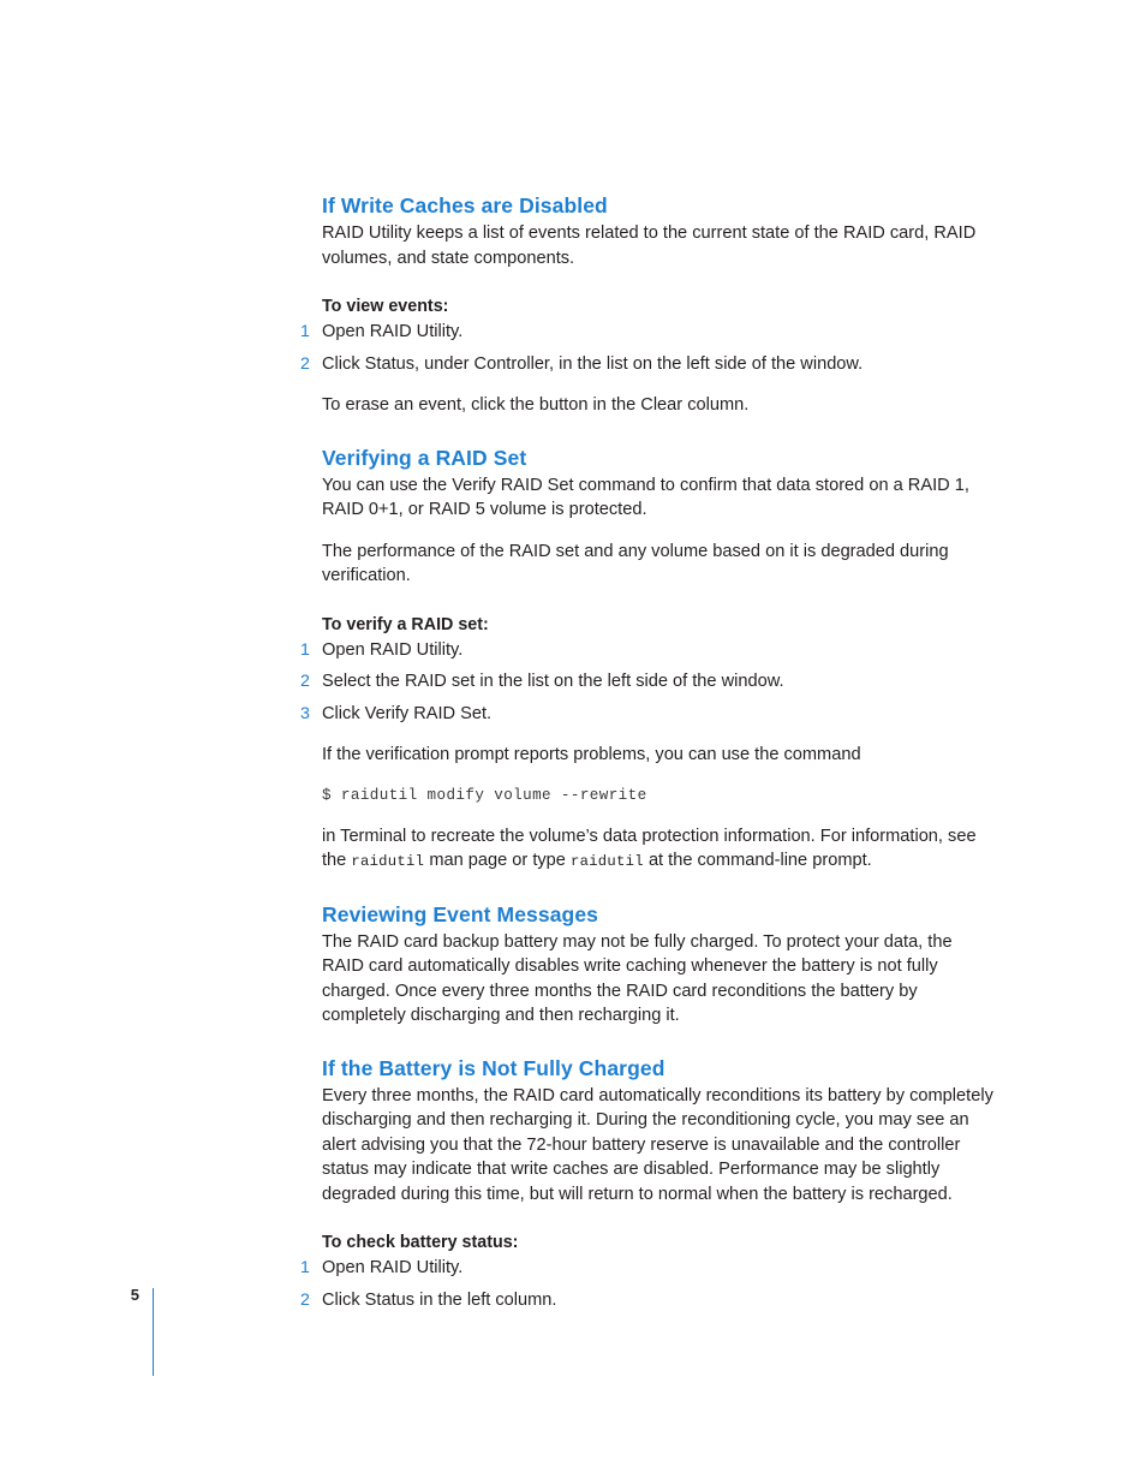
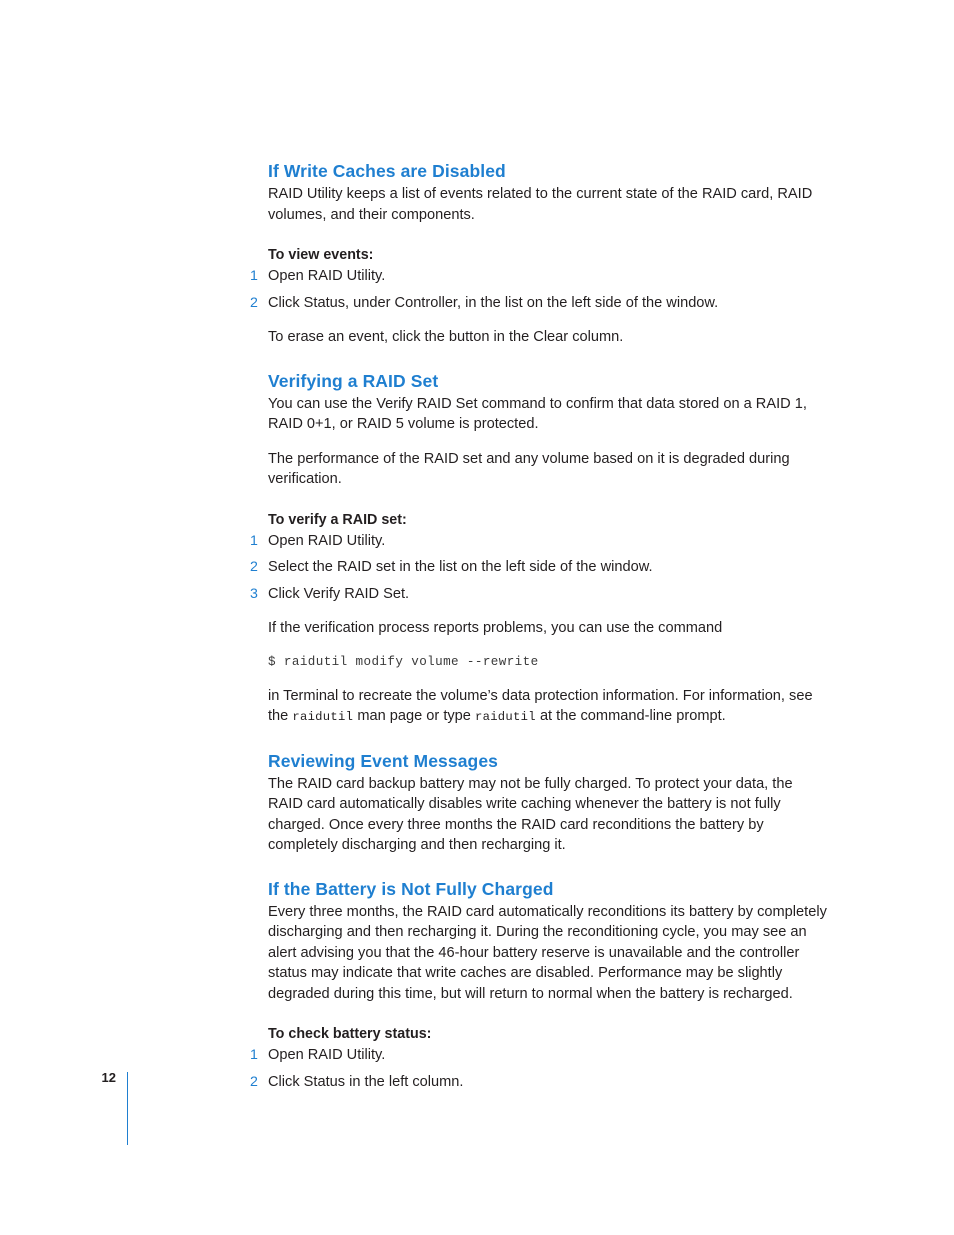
  If Write Caches are Disabled
- RAID Utility keeps a list of events related to the current state of the RAID card, RAID volumes, and state components.
+ RAID Utility keeps a list of events related to the current state of the RAID card, RAID volumes, and their components.
  To view events:
  1
  Open RAID Utility.
  2
  Click Status, under Controller, in the list on the left side of the window.
  To erase an event, click the button in the Clear column.
  Verifying a RAID Set
  You can use the Verify RAID Set command to confirm that data stored on a RAID 1, RAID 0+1, or RAID 5 volume is protected.
  The performance of the RAID set and any volume based on it is degraded during verification.
  To verify a RAID set:
  1
  Open RAID Utility.
  2
  Select the RAID set in the list on the left side of the window.
  3
  Click Verify RAID Set.
- If the verification prompt reports problems, you can use the command
+ If the verification process reports problems, you can use the command
  $ raidutil modify volume --rewrite
  in Terminal to recreate the volume’s data protection information. For information, see the raidutil man page or type raidutil at the command-line prompt.
  Reviewing Event Messages
  The RAID card backup battery may not be fully charged. To protect your data, the RAID card automatically disables write caching whenever the battery is not fully charged. Once every three months the RAID card reconditions the battery by completely discharging and then recharging it.
  If the Battery is Not Fully Charged
- Every three months, the RAID card automatically reconditions its battery by completely discharging and then recharging it. During the reconditioning cycle, you may see an alert advising you that the 72-hour battery reserve is unavailable and the controller status may indicate that write caches are disabled. Performance may be slightly degraded during this time, but will return to normal when the battery is recharged.
+ Every three months, the RAID card automatically reconditions its battery by completely discharging and then recharging it. During the reconditioning cycle, you may see an alert advising you that the 46-hour battery reserve is unavailable and the controller status may indicate that write caches are disabled. Performance may be slightly degraded during this time, but will return to normal when the battery is recharged.
  To check battery status:
  1
  Open RAID Utility.
  2
  Click Status in the left column.
- 5
+ 12
